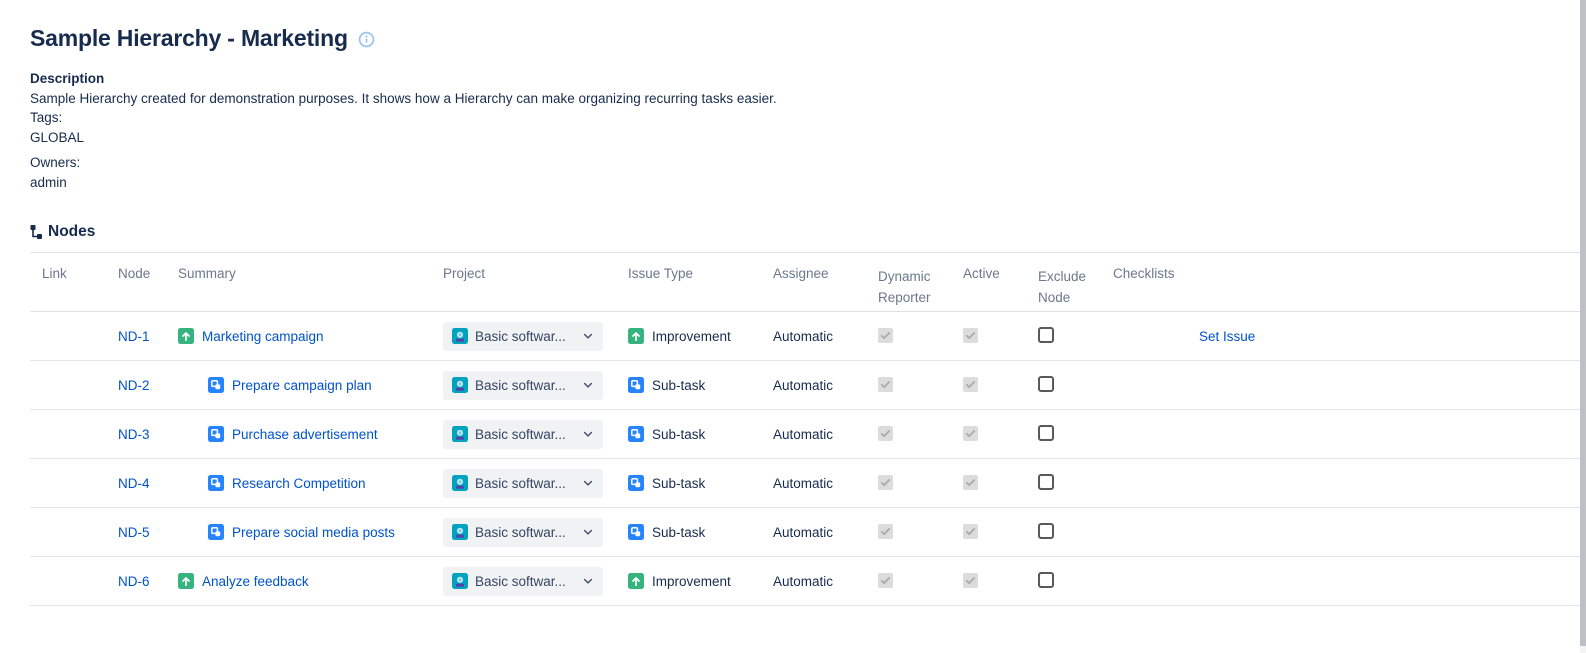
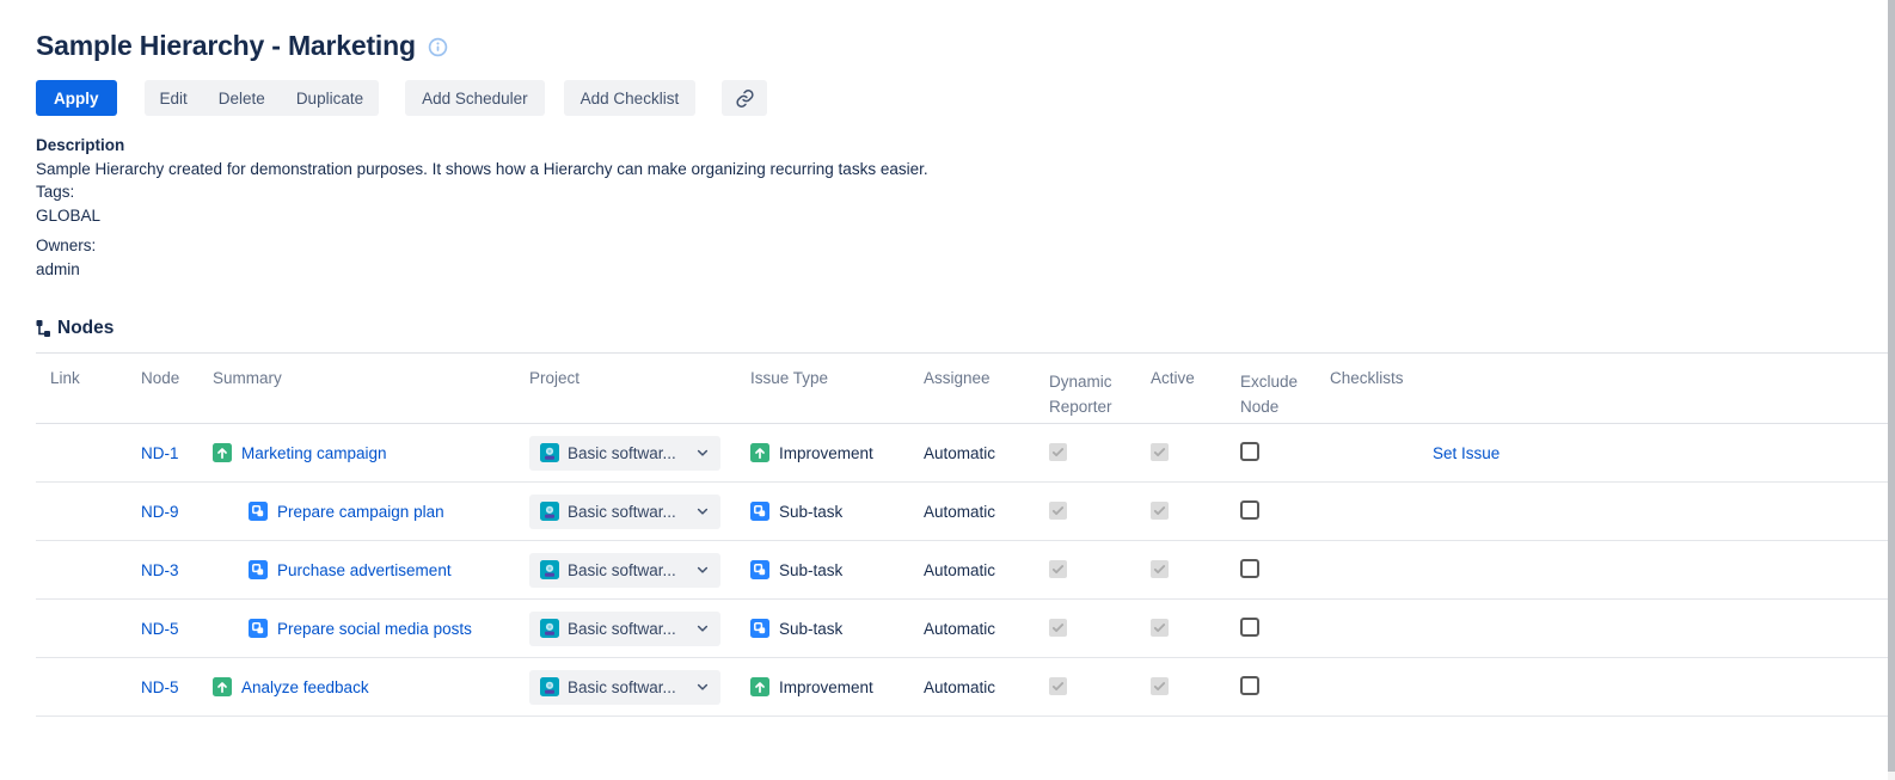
  Sample Hierarchy - Marketing
+ Apply
+ Edit
+ Delete
+ Duplicate
+ Add Scheduler
+ Add Checklist
  Description
  Sample Hierarchy created for demonstration purposes. It shows how a Hierarchy can make organizing recurring tasks easier.
  Tags:
  GLOBAL
  Owners:
  admin
  Nodes
  Link	Node	Summary	Project	Issue Type	Assignee	Dynamic Reporter	Active	Exclude Node	Checklists
  	ND-1	Marketing campaign	Basic softwar...	Improvement	Automatic				Set Issue
- 	ND-2	Prepare campaign plan	Basic softwar...	Sub-task	Automatic
+ 	ND-9	Prepare campaign plan	Basic softwar...	Sub-task	Automatic
  	ND-3	Purchase advertisement	Basic softwar...	Sub-task	Automatic
- 	ND-4	Research Competition	Basic softwar...	Sub-task	Automatic
  	ND-5	Prepare social media posts	Basic softwar...	Sub-task	Automatic
- 	ND-6	Analyze feedback	Basic softwar...	Improvement	Automatic
+ 	ND-5	Analyze feedback	Basic softwar...	Improvement	Automatic
